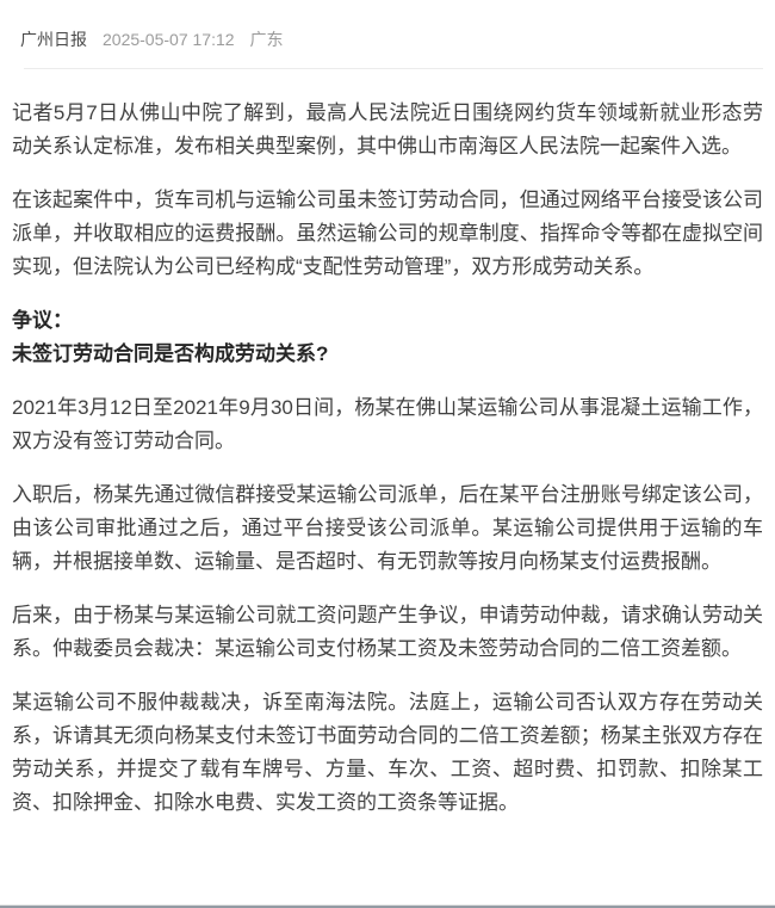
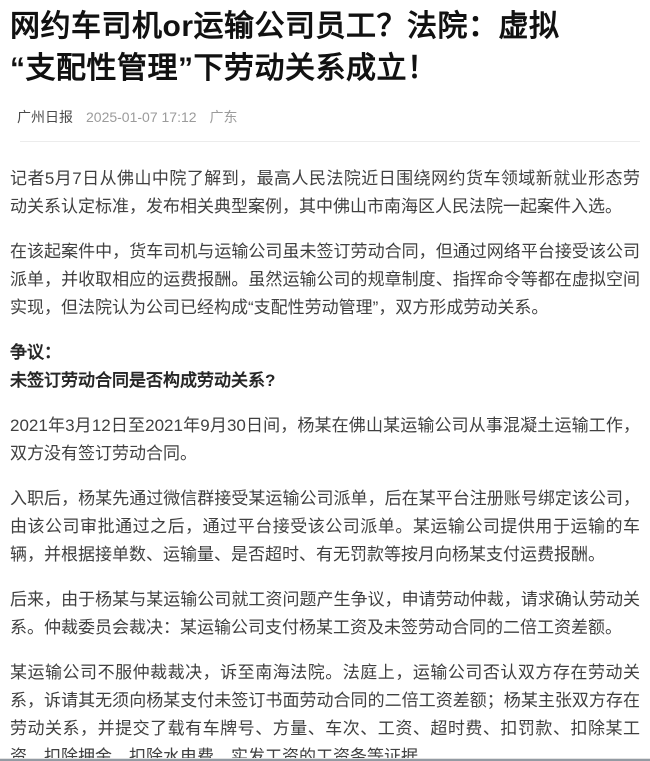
+ 网约车司机or运输公司员工？法院：虚拟
+ “支配性管理”下劳动关系成立！
  广州日报
- 2025-05-07 17:12
+ 2025-01-07 17:12
  广东
  记者5月7日从佛山中院了解到，最高人民法院近日围绕网约货车领域新就业形态劳动关系认定标准，发布相关典型案例，其中佛山市南海区人民法院一起案件入选。
  在该起案件中，货车司机与运输公司虽未签订劳动合同，但通过网络平台接受该公司派单，并收取相应的运费报酬。虽然运输公司的规章制度、指挥命令等都在虚拟空间实现，但法院认为公司已经构成“支配性劳动管理”，双方形成劳动关系。
  争议：
  未签订劳动合同是否构成劳动关系?
  2021年3月12日至2021年9月30日间，杨某在佛山某运输公司从事混凝土运输工作，双方没有签订劳动合同。
  入职后，杨某先通过微信群接受某运输公司派单，后在某平台注册账号绑定该公司，由该公司审批通过之后，通过平台接受该公司派单。某运输公司提供用于运输的车辆，并根据接单数、运输量、是否超时、有无罚款等按月向杨某支付运费报酬。
  后来，由于杨某与某运输公司就工资问题产生争议，申请劳动仲裁，请求确认劳动关系。仲裁委员会裁决：某运输公司支付杨某工资及未签劳动合同的二倍工资差额。
  某运输公司不服仲裁裁决，诉至南海法院。法庭上，运输公司否认双方存在劳动关系，诉请其无须向杨某支付未签订书面劳动合同的二倍工资差额；杨某主张双方存在劳动关系，并提交了载有车牌号、方量、车次、工资、超时费、扣罚款、扣除某工资、扣除押金、扣除水电费、实发工资的工资条等证据。
